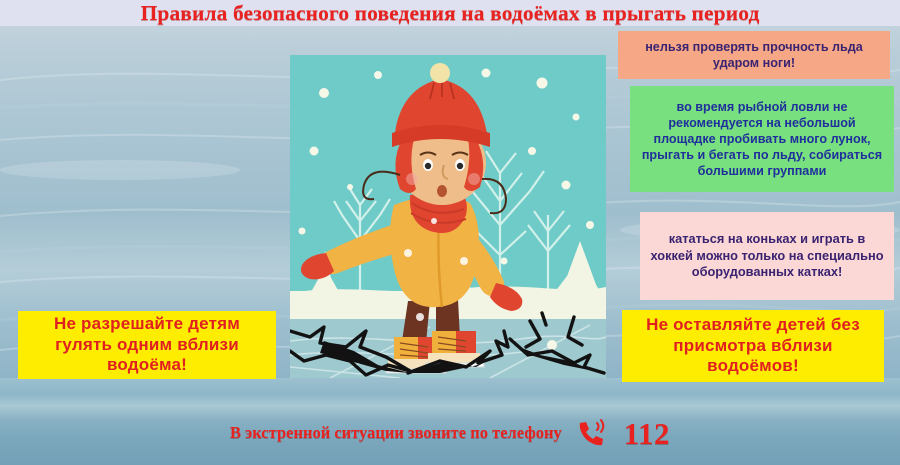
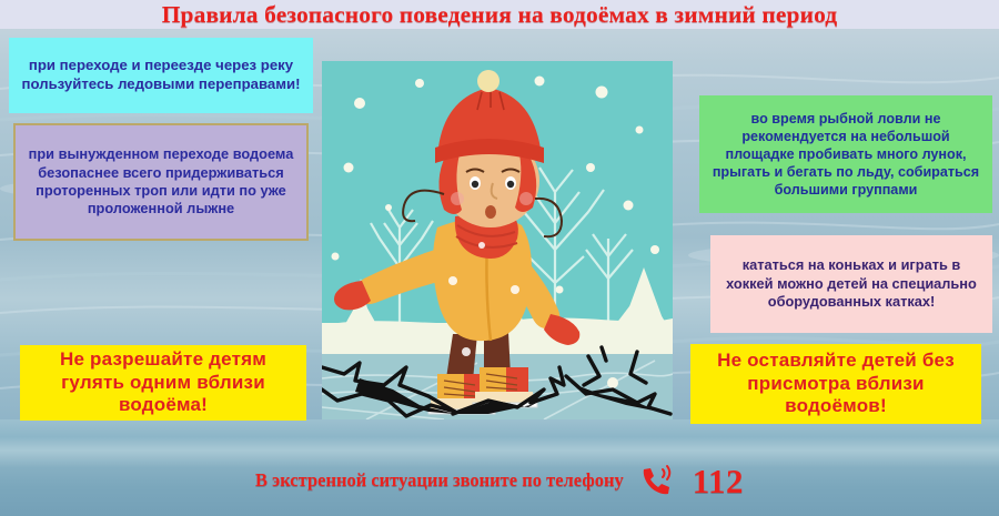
- Правила безопасного поведения на водоёмах в прыгать период
+ Правила безопасного поведения на водоёмах в зимний период
+ при переходе и переезде через реку пользуйтесь ледовыми переправами!
+ при вынужденном переходе водоема безопаснее всего придерживаться проторенных троп или идти по уже проложенной лыжне
  Не разрешайте детям гулять одним вблизи водоёма!
- нельзя проверять прочность льда ударом ноги!
  во время рыбной ловли не рекомендуется на небольшой площадке пробивать много лунок, прыгать и бегать по льду, собираться большими группами
- кататься на коньках и играть в хоккей можно только на специально оборудованных катках!
+ кататься на коньках и играть в хоккей можно детей на специально оборудованных катках!
  Не оставляйте детей без присмотра вблизи водоёмов!
  В экстренной ситуации звоните по телефону
  112
